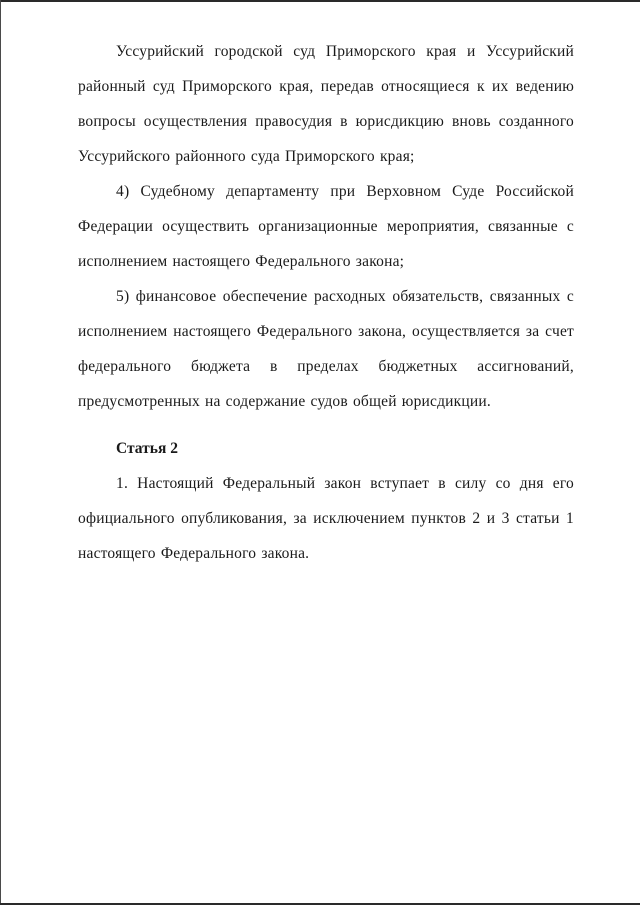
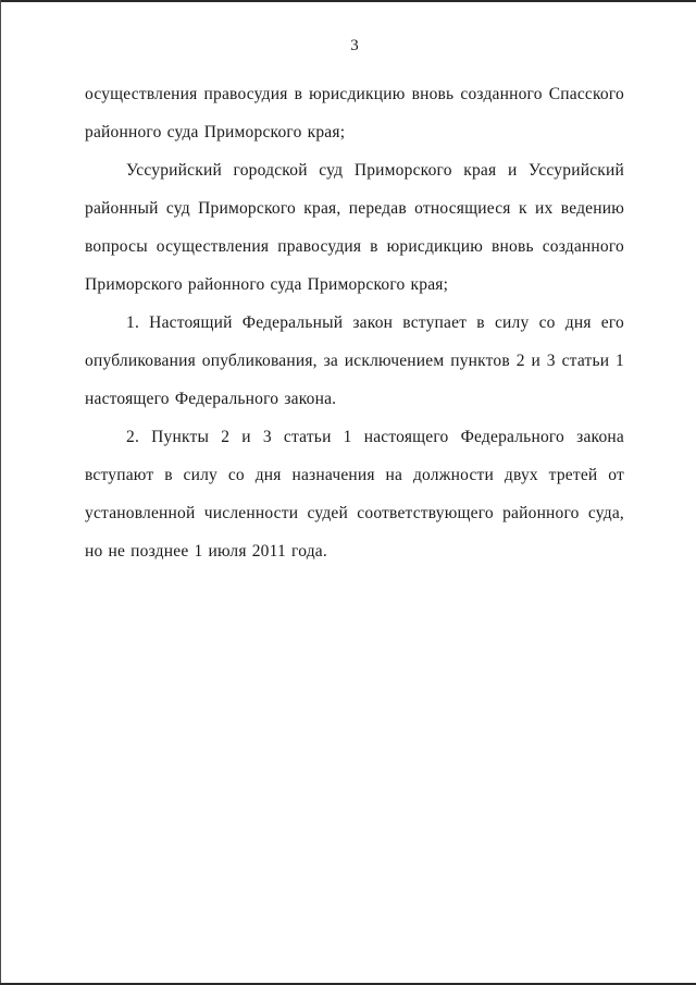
+ 3
+ осуществления правосудия в юрисдикцию вновь созданного Спасского районного суда Приморского края;
- Уссурийский городской суд Приморского края и Уссурийский районный суд Приморского края, передав относящиеся к их ведению вопросы осуществления правосудия в юрисдикцию вновь созданного Уссурийского районного суда Приморского края;
+ Уссурийский городской суд Приморского края и Уссурийский районный суд Приморского края, передав относящиеся к их ведению вопросы осуществления правосудия в юрисдикцию вновь созданного Приморского районного суда Приморского края;
- 4) Судебному департаменту при Верховном Суде Российской Федерации осуществить организационные мероприятия, связанные с исполнением настоящего Федерального закона;
- 5) финансовое обеспечение расходных обязательств, связанных с исполнением настоящего Федерального закона, осуществляется за счет федерального бюджета в пределах бюджетных ассигнований, предусмотренных на содержание судов общей юрисдикции.
- Статья 2
- 1. Настоящий Федеральный закон вступает в силу со дня его официального опубликования, за исключением пунктов 2 и 3 статьи 1 настоящего Федерального закона.
+ 1. Настоящий Федеральный закон вступает в силу со дня его опубликования опубликования, за исключением пунктов 2 и 3 статьи 1 настоящего Федерального закона.
+ 2. Пункты 2 и 3 статьи 1 настоящего Федерального закона вступают в силу со дня назначения на должности двух третей от установленной численности судей соответствующего районного суда, но не позднее 1 июля 2011 года.
